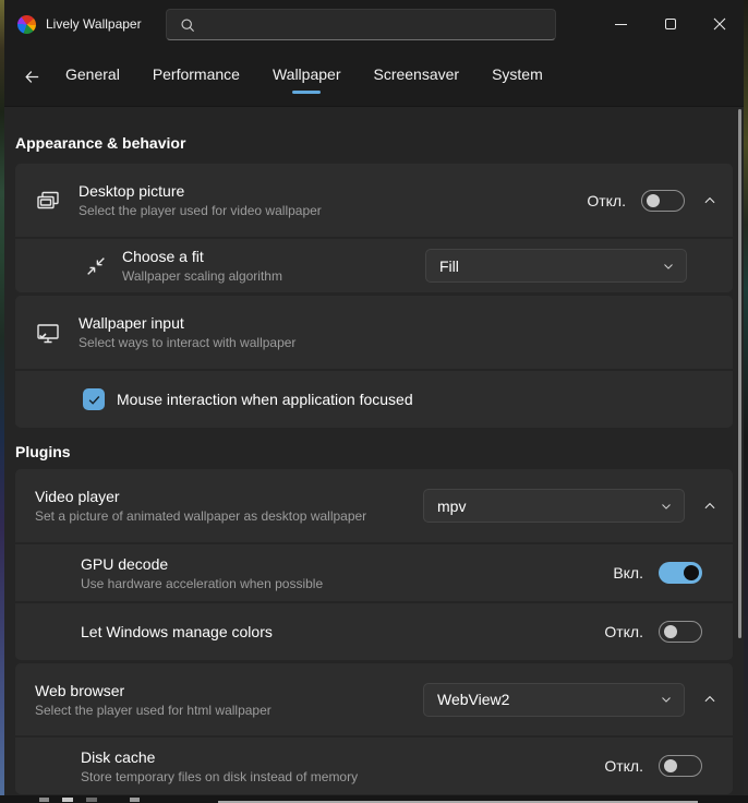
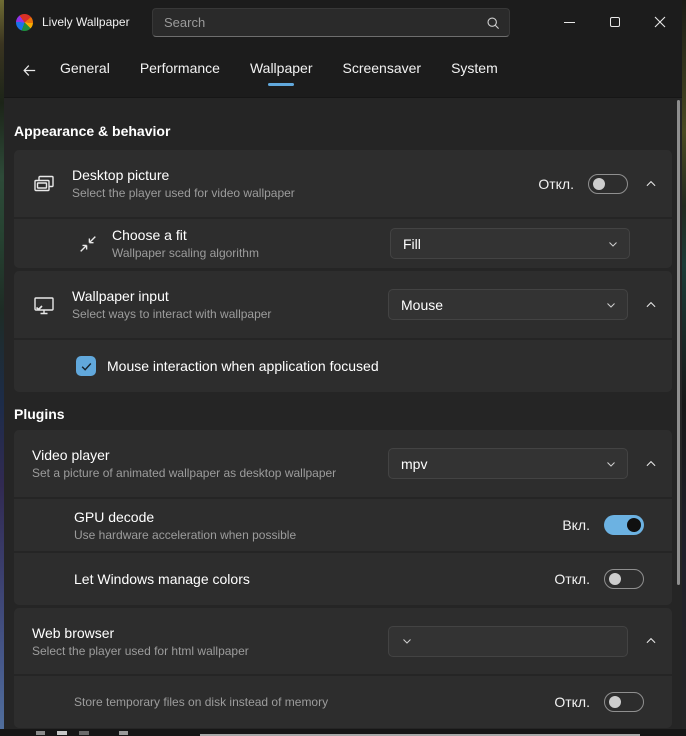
  Lively Wallpaper
+ Search
  General
  Performance
  Wallpaper
  Screensaver
  System
  Appearance & behavior
  Desktop picture
  Select the player used for video wallpaper
  Откл.
  Choose a fit
  Wallpaper scaling algorithm
  Fill
  Wallpaper input
  Select ways to interact with wallpaper
+ Mouse
  Mouse interaction when application focused
  Plugins
  Video player
  Set a picture of animated wallpaper as desktop wallpaper
  mpv
  GPU decode
  Use hardware acceleration when possible
  Вкл.
  Let Windows manage colors
  Откл.
  Web browser
  Select the player used for html wallpaper
- WebView2
- Disk cache
  Store temporary files on disk instead of memory
  Откл.
